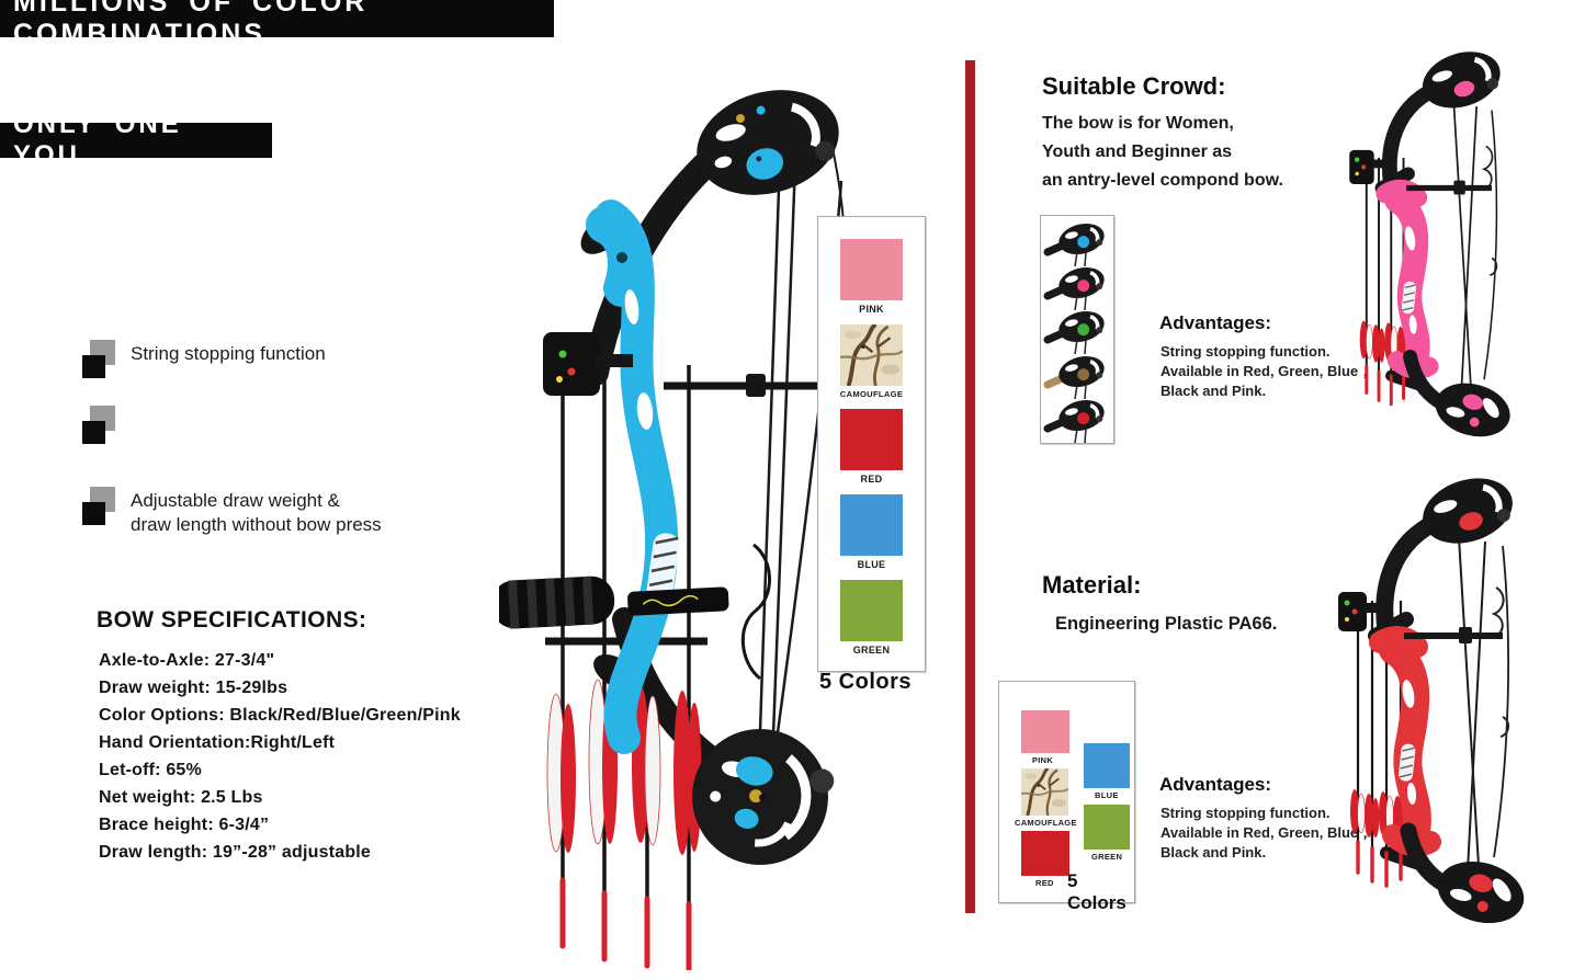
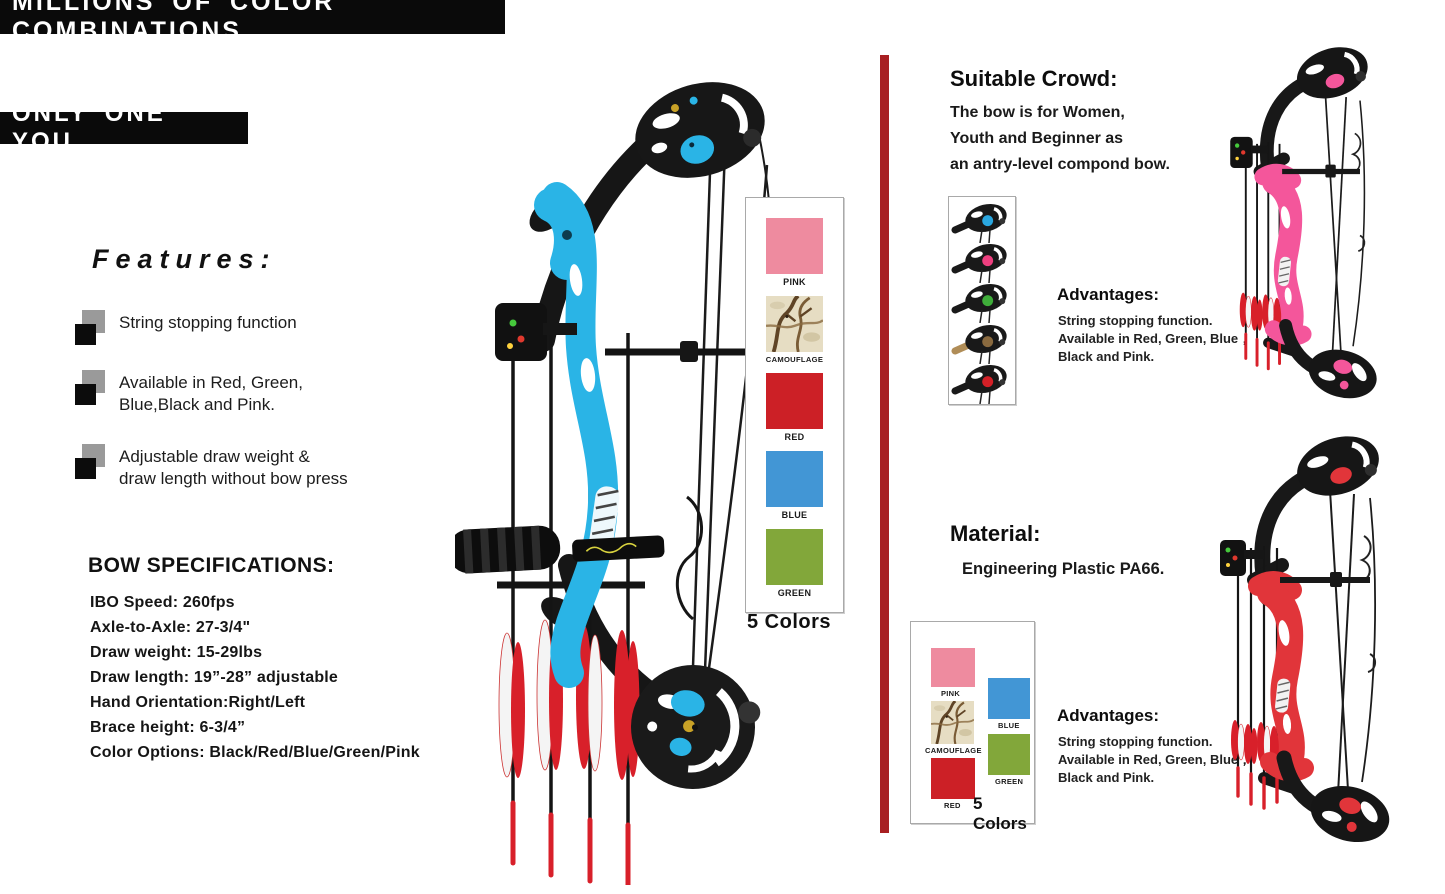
  MILLIONS OF COLOR COMBINATIONS.
  ONLY ONE YOU.
+ Features:
  String stopping function
+ Available in Red, Green,
+ Blue,Black and Pink.
  Adjustable draw weight &
  draw length without bow press
  BOW SPECIFICATIONS:
+ IBO Speed: 260fps
  Axle-to-Axle: 27-3/4"
  Draw weight: 15-29lbs
- Color Options: Black/Red/Blue/Green/Pink
+ Draw length: 19”-28” adjustable
  Hand Orientation:Right/Left
- Let-off: 65%
- Net weight: 2.5 Lbs
  Brace height: 6-3/4”
- Draw length: 19”-28” adjustable
+ Color Options: Black/Red/Blue/Green/Pink
  PINK
  CAMOUFLAGE
  RED
  BLUE
  GREEN
  5 Colors
  Suitable Crowd:
  The bow is for Women,
  Youth and Beginner as
  an antry-level compond bow.
  Advantages:
  String stopping function.
  Available in Red, Green, Blue
  Black and Pink.
  Material:
  Engineering Plastic PA66.
  PINK
  CAMOUFLAGE
  RED
  BLUE
  GREEN
  5 Colors
  Advantages:
  String stopping function.
  Available in Red, Green, Blu，
  Black and Pink.
